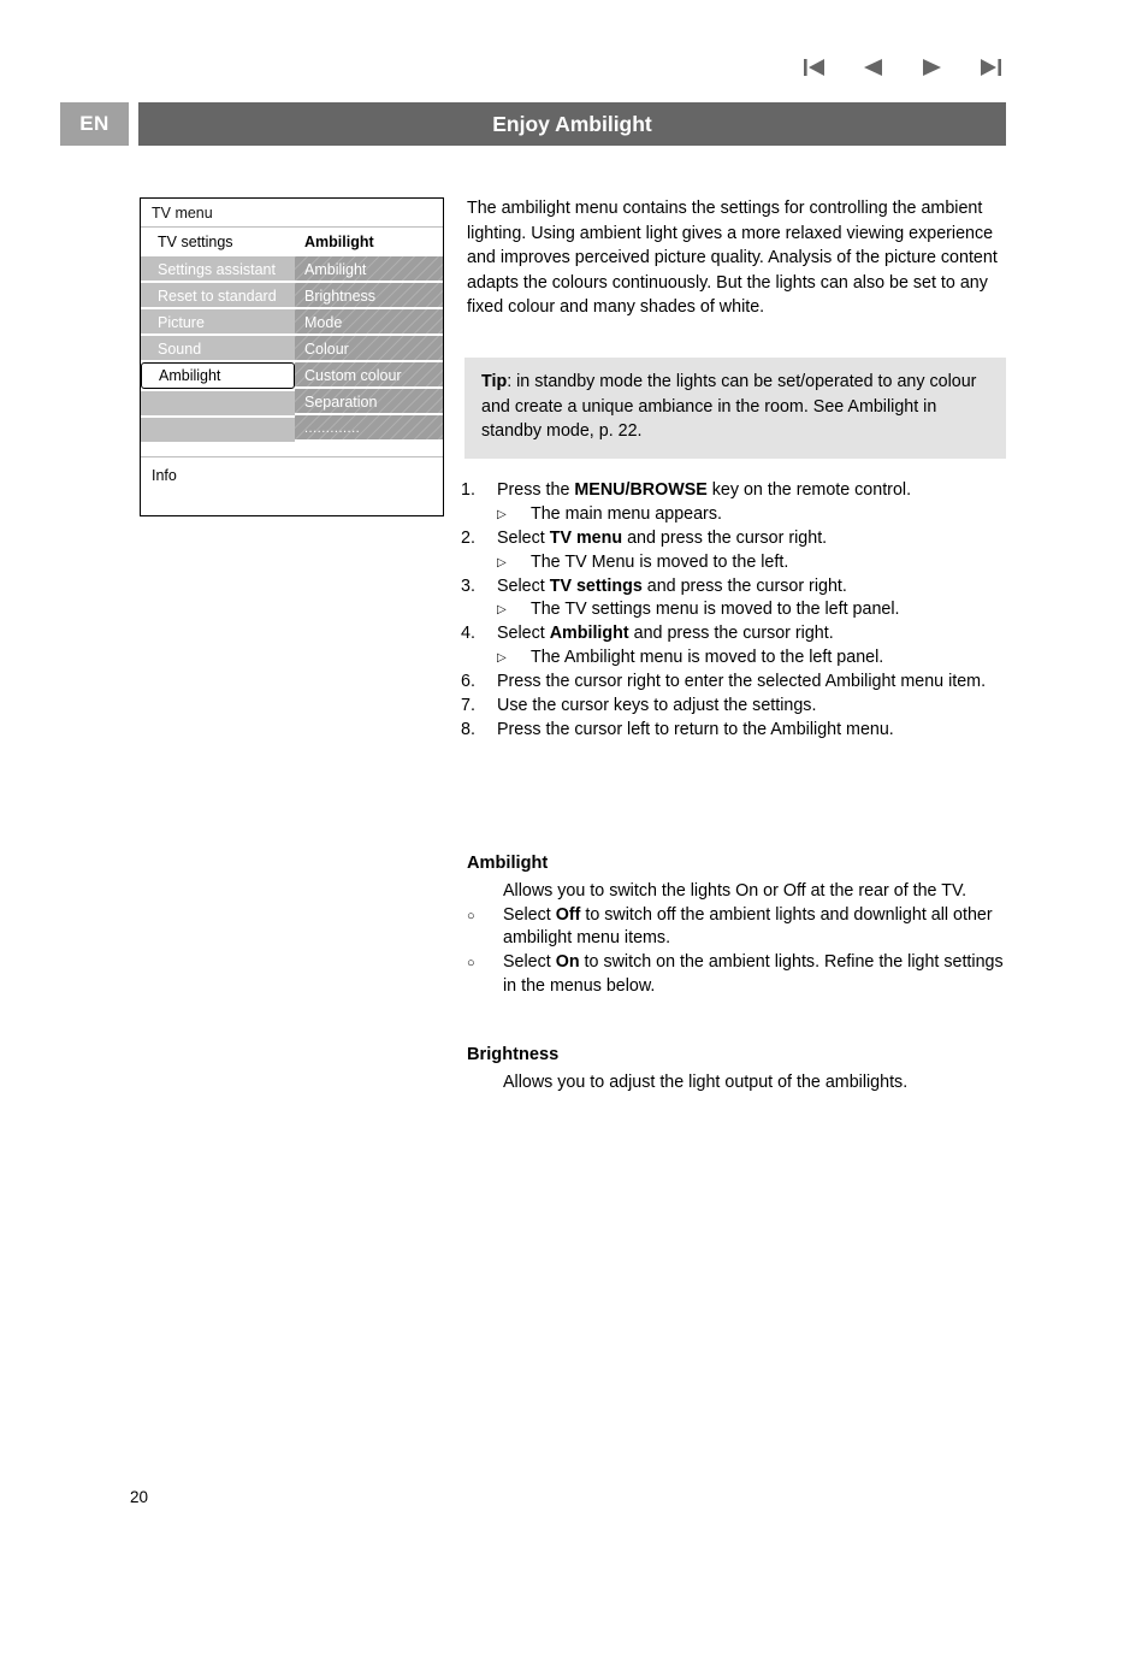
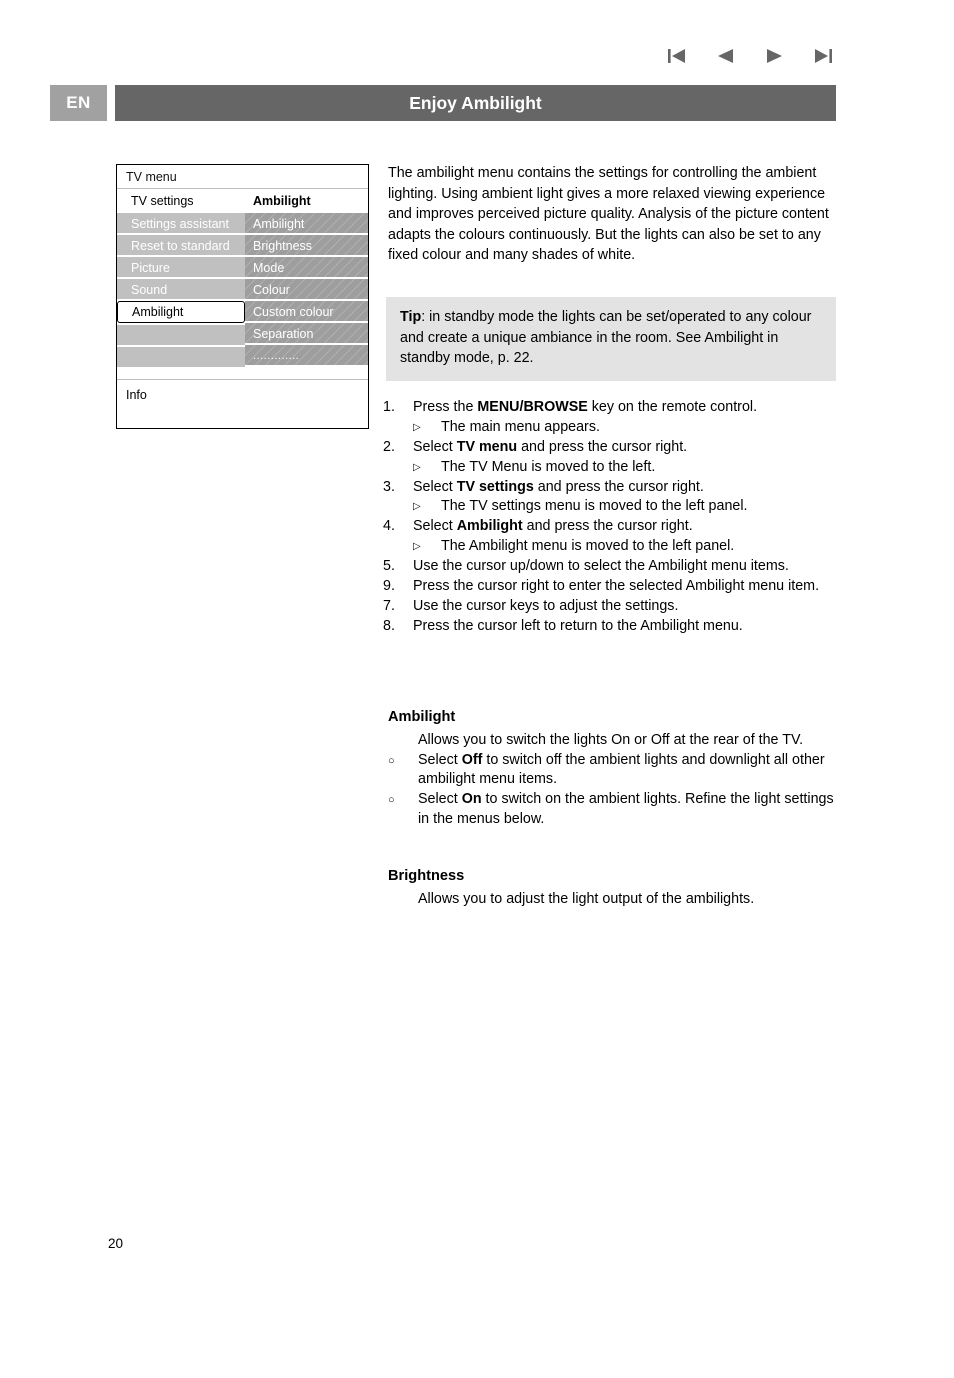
  EN
  Enjoy Ambilight
  TV menu
  TV settings
  Ambilight
  Settings assistant
  Reset to standard
  Picture
  Sound
  Ambilight
  Ambilight
  Brightness
  Mode
  Colour
  Custom colour
  Separation
  .............
  Info
  The ambilight menu contains the settings for controlling the ambient lighting. Using ambient light gives a more relaxed viewing experience and improves perceived picture quality. Analysis of the picture content adapts the colours continuously. But the lights can also be set to any fixed colour and many shades of white.
  Tip: in standby mode the lights can be set/operated to any colour and create a unique ambiance in the room. See Ambilight in standby mode, p. 22.
  1.
  Press the MENU/BROWSE key on the remote control.
  ▷
  The main menu appears.
  2.
  Select TV menu and press the cursor right.
  ▷
  The TV Menu is moved to the left.
  3.
  Select TV settings and press the cursor right.
  ▷
  The TV settings menu is moved to the left panel.
  4.
  Select Ambilight and press the cursor right.
  ▷
  The Ambilight menu is moved to the left panel.
+ 5.
+ Use the cursor up/down to select the Ambilight menu items.
- 6.
+ 9.
  Press the cursor right to enter the selected Ambilight menu item.
  7.
  Use the cursor keys to adjust the settings.
  8.
  Press the cursor left to return to the Ambilight menu.
  Ambilight
  Allows you to switch the lights On or Off at the rear of the TV.
  ○
  Select Off to switch off the ambient lights and downlight all other ambilight menu items.
  ○
  Select On to switch on the ambient lights. Refine the light settings in the menus below.
  Brightness
  Allows you to adjust the light output of the ambilights.
  20
